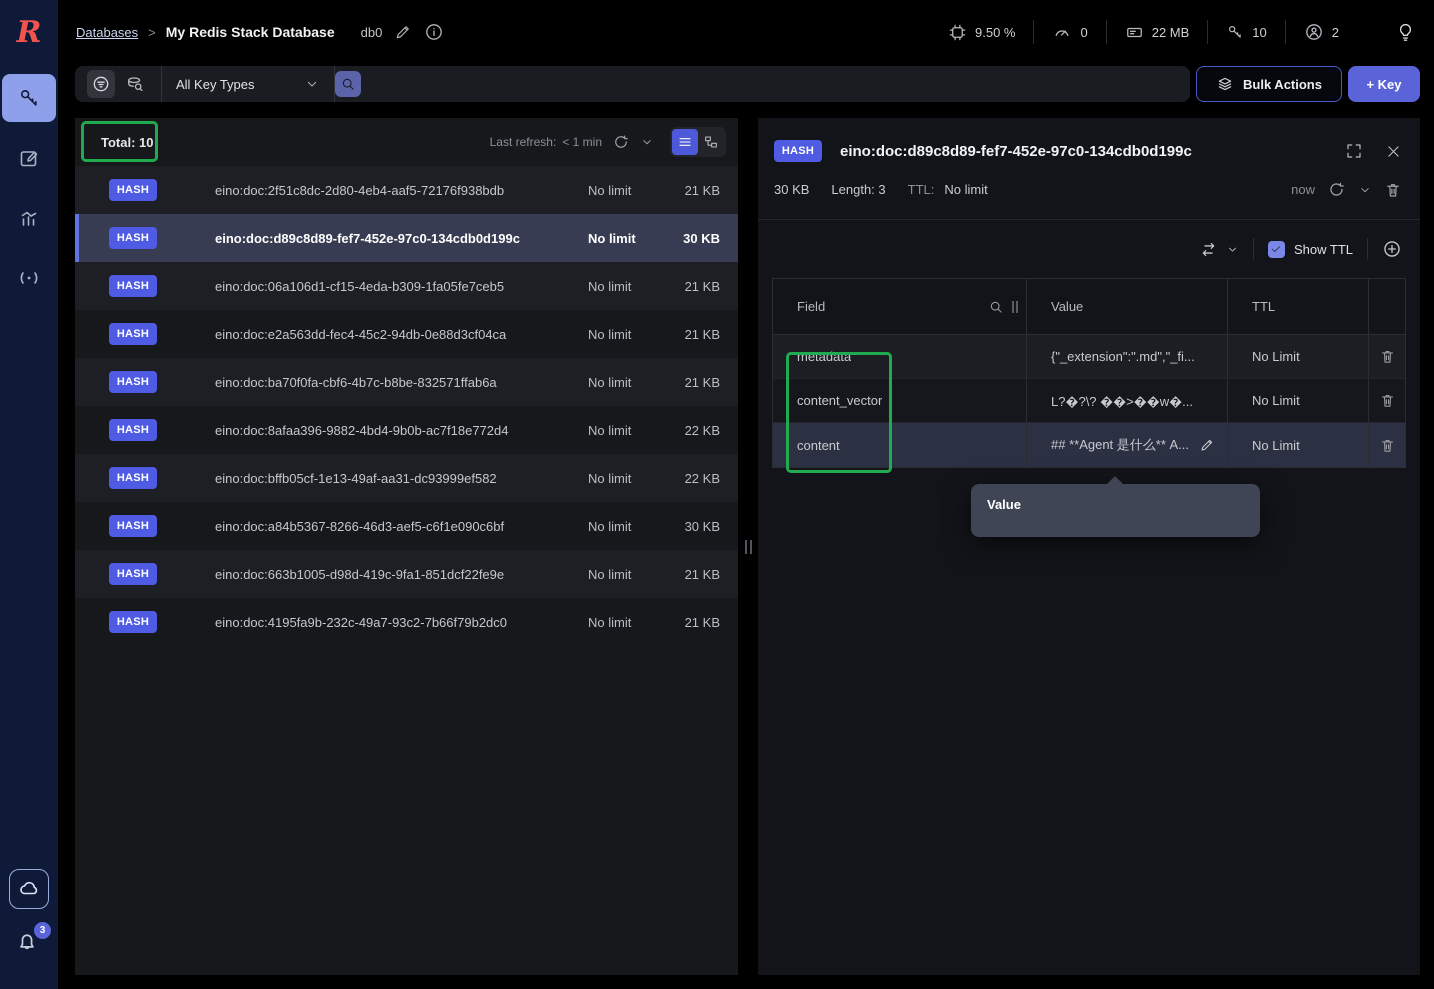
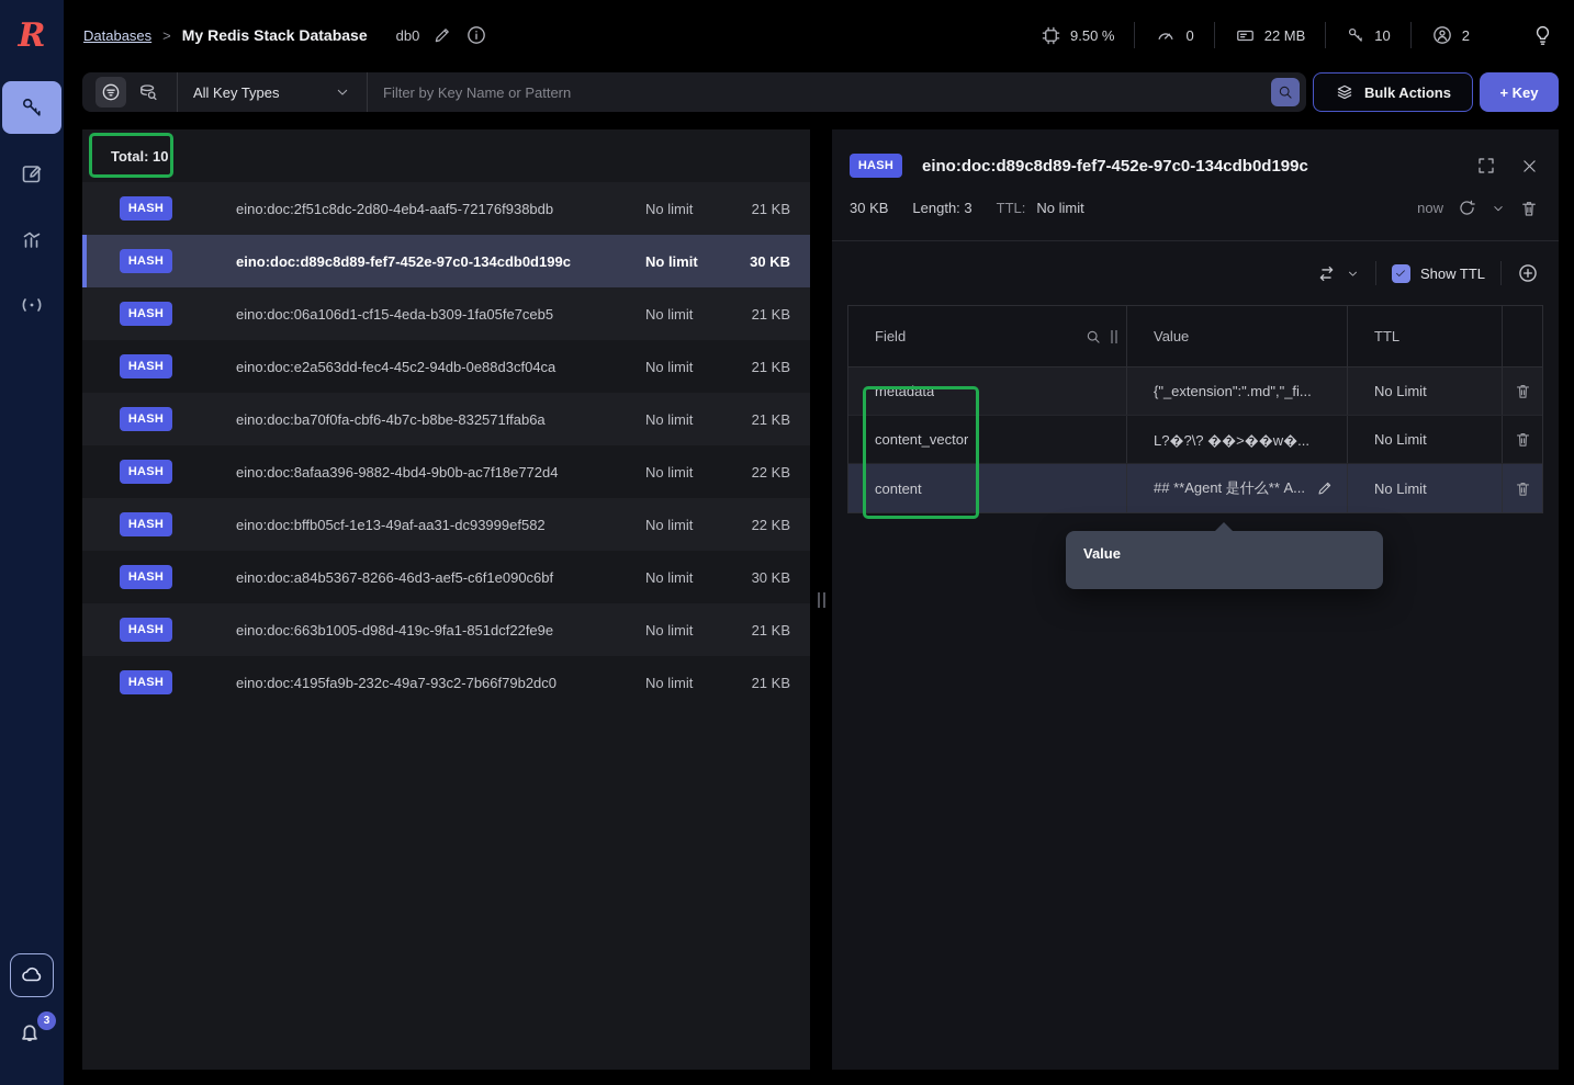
  R
  3
  Databases
  >
  My Redis Stack Database
  db0
  9.50 %
  0
  22 MB
  10
  2
  All Key Types
+ Filter by Key Name or Pattern
  Bulk Actions
  + Key
  Total: 10
- Last refresh:
- < 1 min
  HASH
  eino:doc:2f51c8dc-2d80-4eb4-aaf5-72176f938bdb
  No limit
  21 KB
  HASH
  eino:doc:d89c8d89-fef7-452e-97c0-134cdb0d199c
  No limit
  30 KB
  HASH
  eino:doc:06a106d1-cf15-4eda-b309-1fa05fe7ceb5
  No limit
  21 KB
  HASH
  eino:doc:e2a563dd-fec4-45c2-94db-0e88d3cf04ca
  No limit
  21 KB
  HASH
  eino:doc:ba70f0fa-cbf6-4b7c-b8be-832571ffab6a
  No limit
  21 KB
  HASH
  eino:doc:8afaa396-9882-4bd4-9b0b-ac7f18e772d4
  No limit
  22 KB
  HASH
  eino:doc:bffb05cf-1e13-49af-aa31-dc93999ef582
  No limit
  22 KB
  HASH
  eino:doc:a84b5367-8266-46d3-aef5-c6f1e090c6bf
  No limit
  30 KB
  HASH
  eino:doc:663b1005-d98d-419c-9fa1-851dcf22fe9e
  No limit
  21 KB
  HASH
  eino:doc:4195fa9b-232c-49a7-93c2-7b66f79b2dc0
  No limit
  21 KB
  HASH
  eino:doc:d89c8d89-fef7-452e-97c0-134cdb0d199c
  30 KB
  Length: 3
  TTL:
  No limit
  now
  Show TTL
  Field
  Value
  TTL
  metadata
  {"_extension":".md","_fi...
  No Limit
  content_vector
  L?�?\? ��>��w�...
  No Limit
  content
  ## **Agent 是什么** A...
  No Limit
  Value
